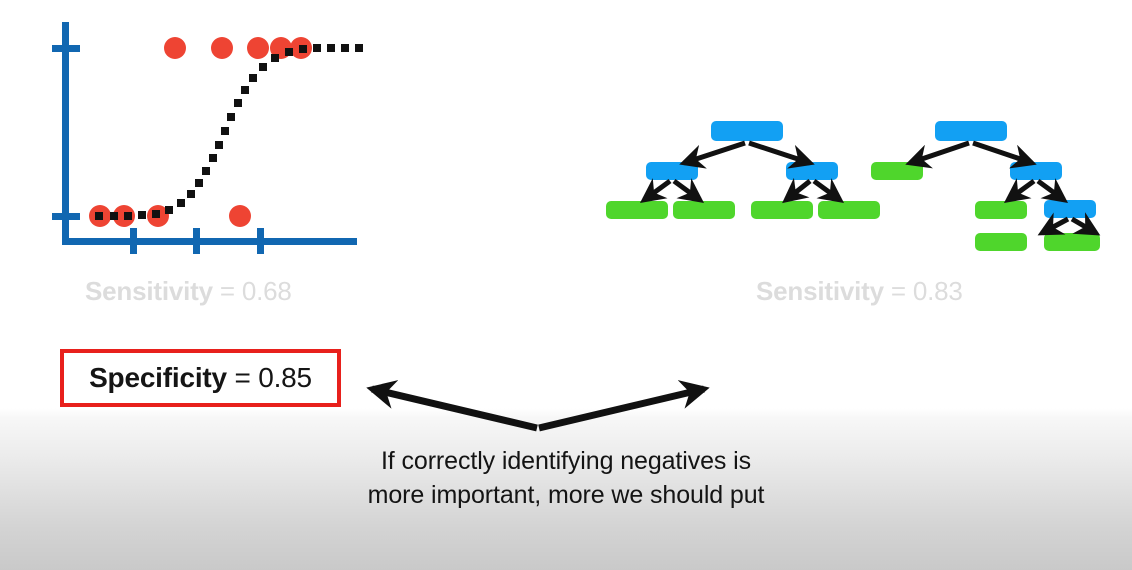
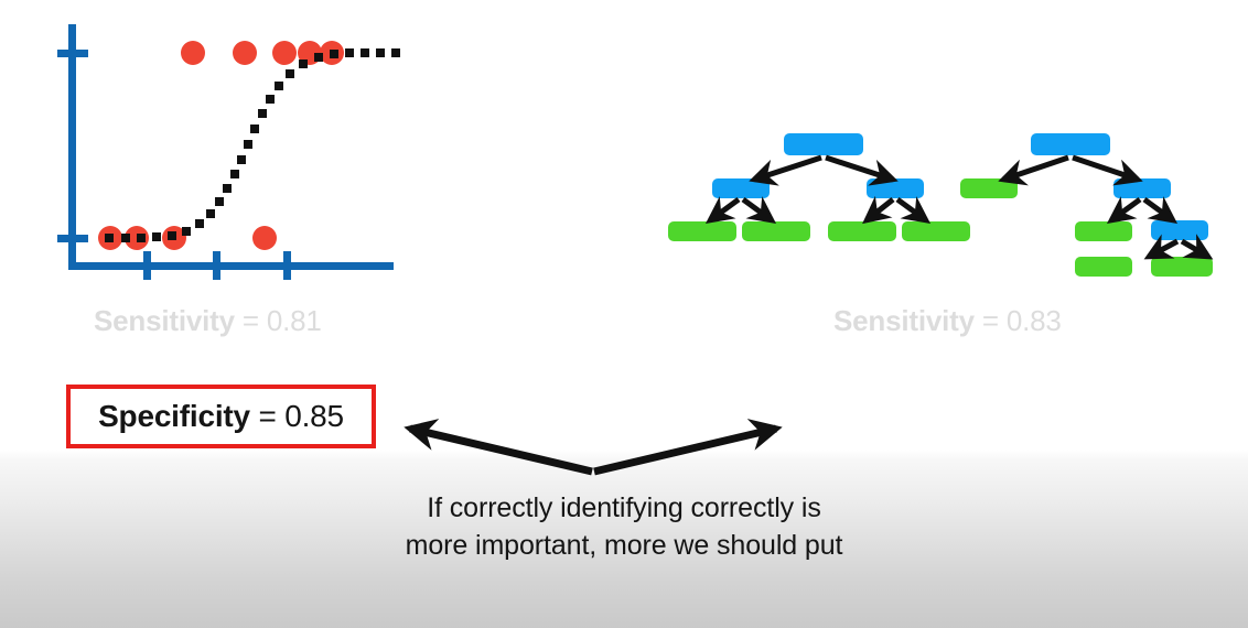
- Sensitivity = 0.68
+ Sensitivity = 0.81
  Sensitivity = 0.83
  Specificity = 0.85
- If correctly identifying negatives is
+ If correctly identifying correctly is
  more important, more we should put
